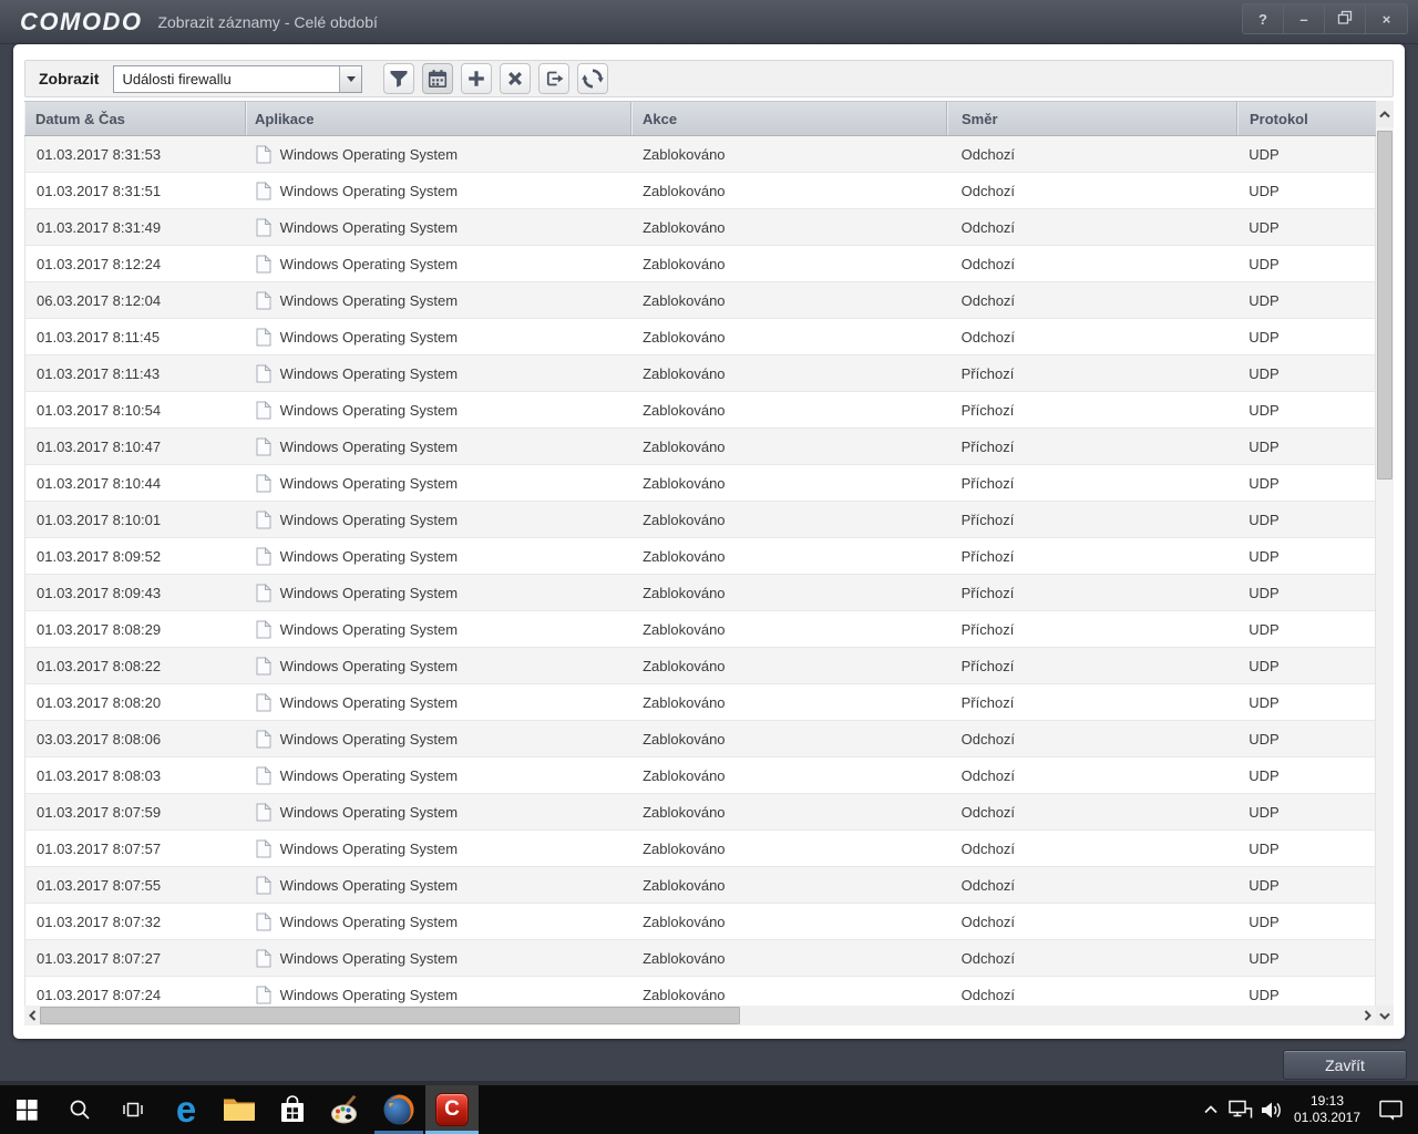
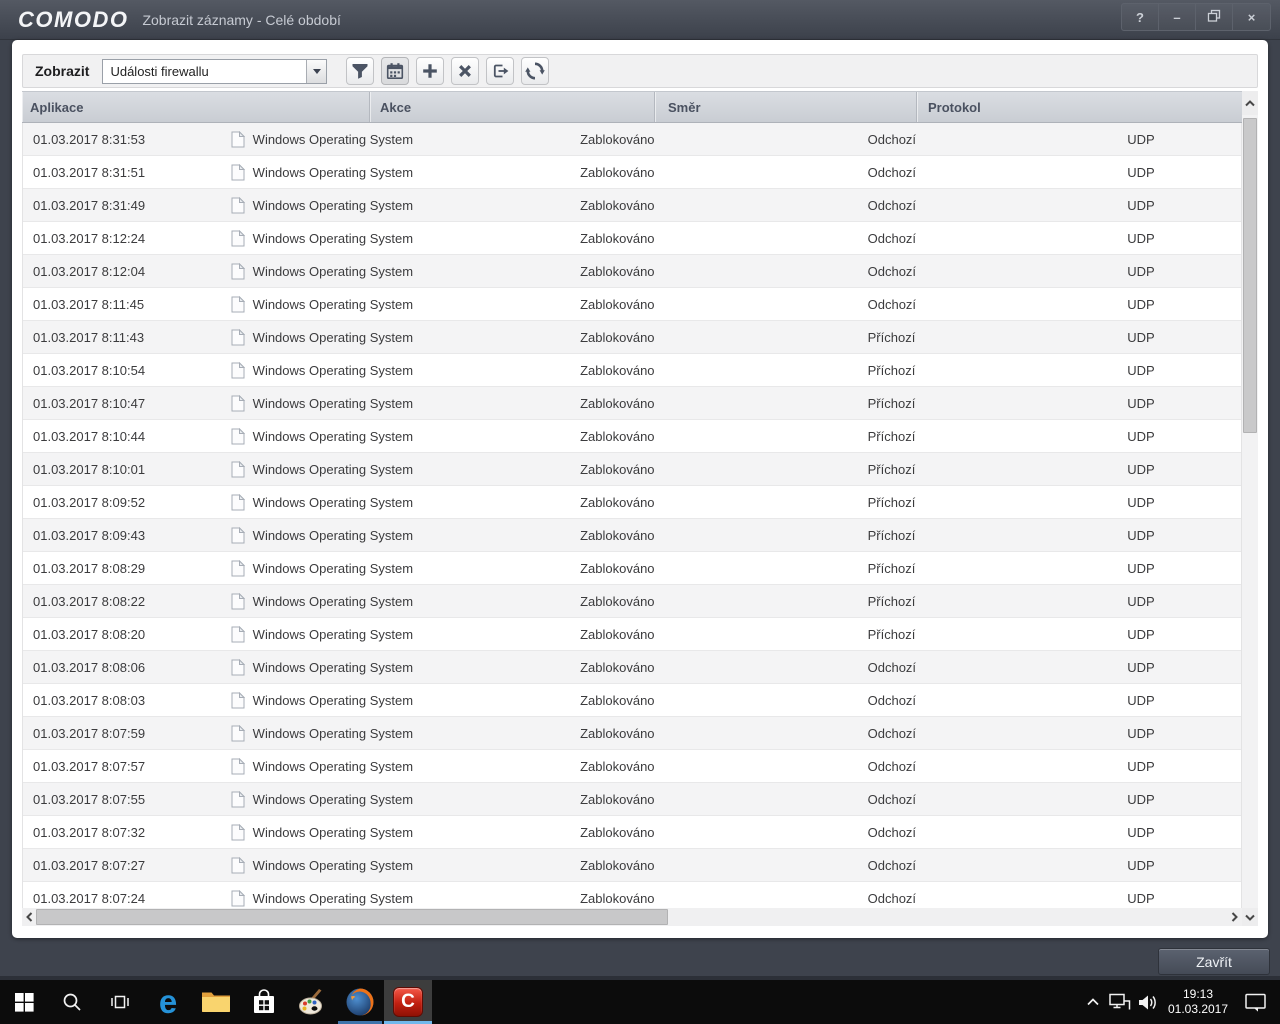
  COMODO
  Zobrazit záznamy - Celé období
  ?
  –
  ×
  Zobrazit
  Události firewallu
- Datum & Čas
  Aplikace
  Akce
  Směr
  Protokol
  01.03.2017 8:31:53
  Windows Operating System
  Zablokováno
  Odchozí
  UDP
  01.03.2017 8:31:51
  Windows Operating System
  Zablokováno
  Odchozí
  UDP
  01.03.2017 8:31:49
  Windows Operating System
  Zablokováno
  Odchozí
  UDP
  01.03.2017 8:12:24
  Windows Operating System
  Zablokováno
  Odchozí
  UDP
- 06.03.2017 8:12:04
+ 01.03.2017 8:12:04
  Windows Operating System
  Zablokováno
  Odchozí
  UDP
  01.03.2017 8:11:45
  Windows Operating System
  Zablokováno
  Odchozí
  UDP
  01.03.2017 8:11:43
  Windows Operating System
  Zablokováno
  Příchozí
  UDP
  01.03.2017 8:10:54
  Windows Operating System
  Zablokováno
  Příchozí
  UDP
  01.03.2017 8:10:47
  Windows Operating System
  Zablokováno
  Příchozí
  UDP
  01.03.2017 8:10:44
  Windows Operating System
  Zablokováno
  Příchozí
  UDP
  01.03.2017 8:10:01
  Windows Operating System
  Zablokováno
  Příchozí
  UDP
  01.03.2017 8:09:52
  Windows Operating System
  Zablokováno
  Příchozí
  UDP
  01.03.2017 8:09:43
  Windows Operating System
  Zablokováno
  Příchozí
  UDP
  01.03.2017 8:08:29
  Windows Operating System
  Zablokováno
  Příchozí
  UDP
  01.03.2017 8:08:22
  Windows Operating System
  Zablokováno
  Příchozí
  UDP
  01.03.2017 8:08:20
  Windows Operating System
  Zablokováno
  Příchozí
  UDP
- 03.03.2017 8:08:06
+ 01.03.2017 8:08:06
  Windows Operating System
  Zablokováno
  Odchozí
  UDP
  01.03.2017 8:08:03
  Windows Operating System
  Zablokováno
  Odchozí
  UDP
  01.03.2017 8:07:59
  Windows Operating System
  Zablokováno
  Odchozí
  UDP
  01.03.2017 8:07:57
  Windows Operating System
  Zablokováno
  Odchozí
  UDP
  01.03.2017 8:07:55
  Windows Operating System
  Zablokováno
  Odchozí
  UDP
  01.03.2017 8:07:32
  Windows Operating System
  Zablokováno
  Odchozí
  UDP
  01.03.2017 8:07:27
  Windows Operating System
  Zablokováno
  Odchozí
  UDP
  01.03.2017 8:07:24
  Windows Operating System
  Zablokováno
  Odchozí
  UDP
  Zavřít
  e
  C
  19:13
  01.03.2017
